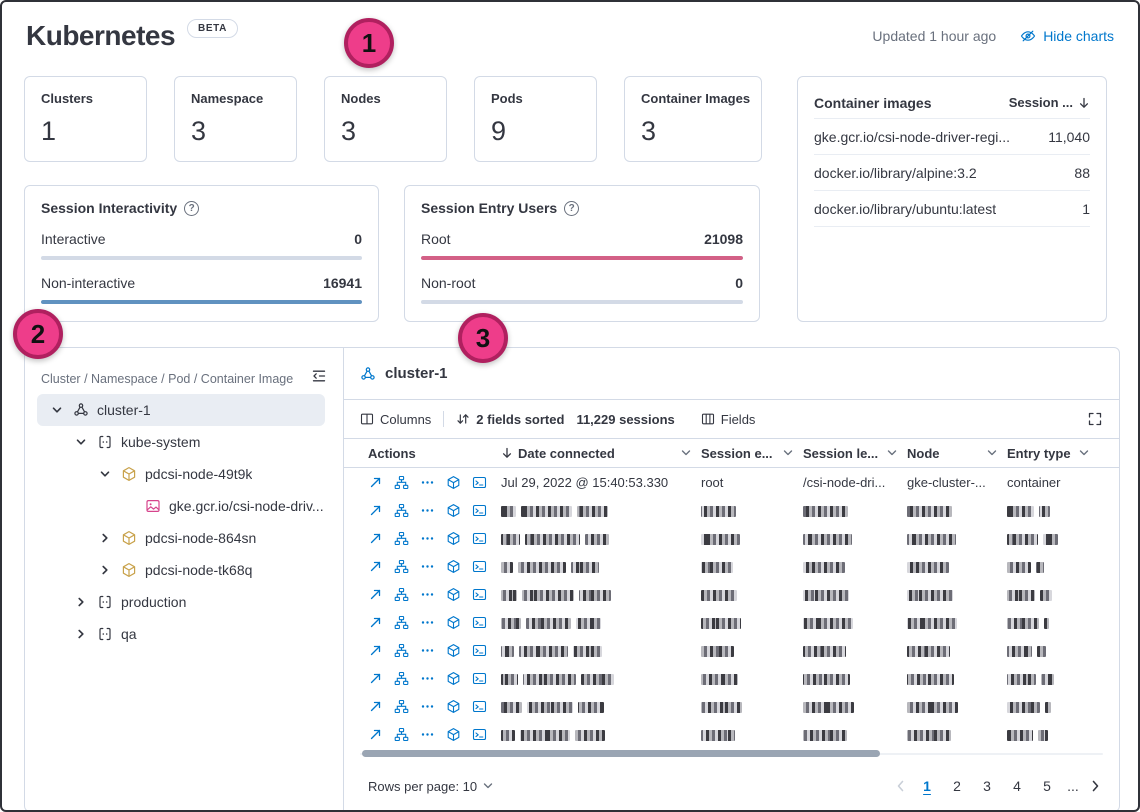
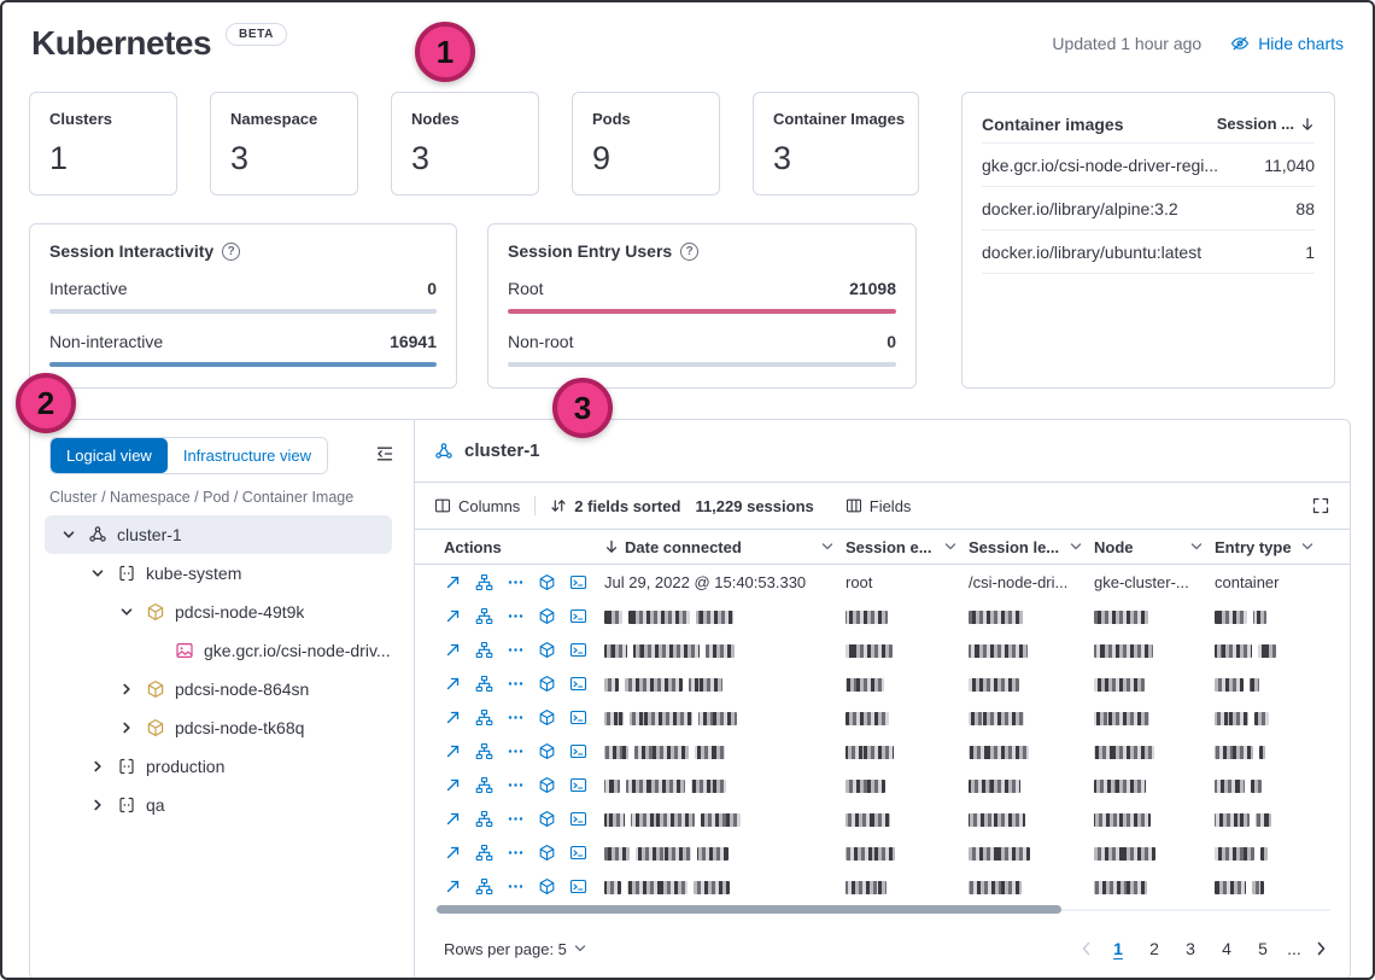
  Kubernetes
  BETA
  Updated 1 hour ago
  Hide charts
  Clusters
  1
  Namespace
  3
  Nodes
  3
  Pods
  9
  Container Images
  3
  Container images
  Session ...
  gke.gcr.io/csi-node-driver-regi...
  11,040
  docker.io/library/alpine:3.2
  88
  docker.io/library/ubuntu:latest
  1
  Session Interactivity
  Interactive
  0
  Non-interactive
  16941
  Session Entry Users
  Root
  21098
  Non-root
  0
+ Logical view
+ Infrastructure view
  Cluster / Namespace / Pod / Container Image
  cluster-1
  kube-system
  pdcsi-node-49t9k
  gke.gcr.io/csi-node-driv...
  pdcsi-node-864sn
  pdcsi-node-tk68q
  production
  qa
  cluster-1
  Columns
  2 fields sorted
  11,229 sessions
  Fields
  Actions
  Date connected
  Session e...
  Session le...
  Node
  Entry type
  Jul 29, 2022 @ 15:40:53.330
  root
  /csi-node-dri...
  gke-cluster-...
  container
- Rows per page: 10
+ Rows per page: 5
  1
  2
  3
  4
  5
  ...
  1
  2
  3
